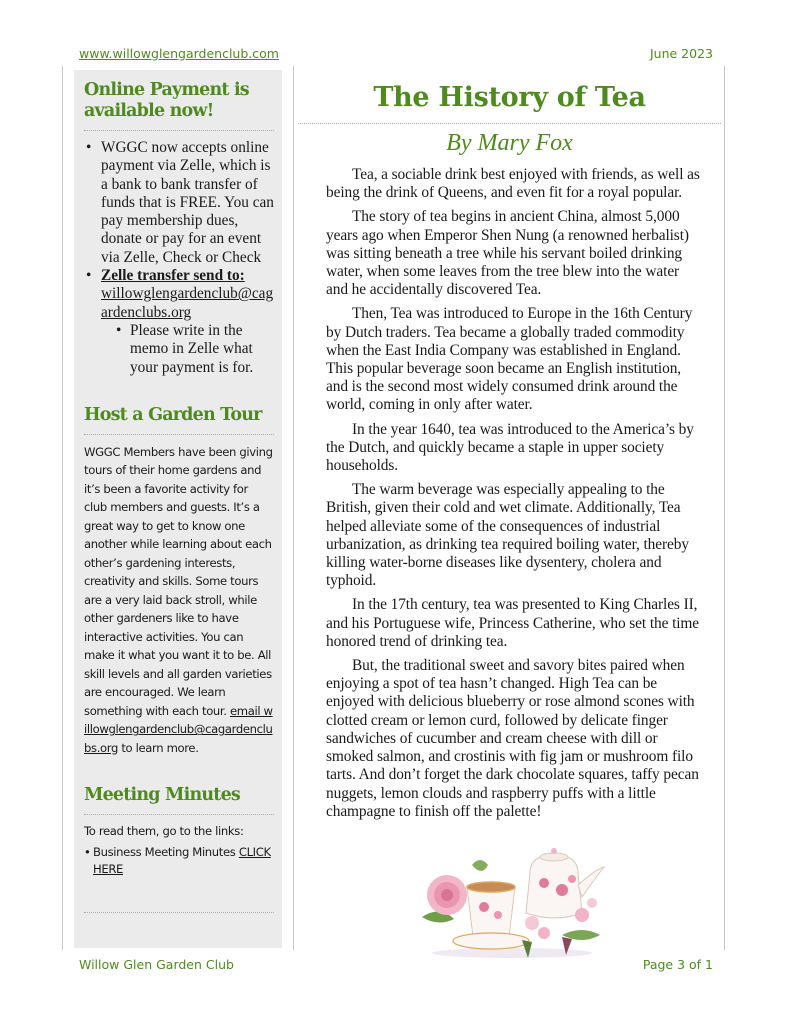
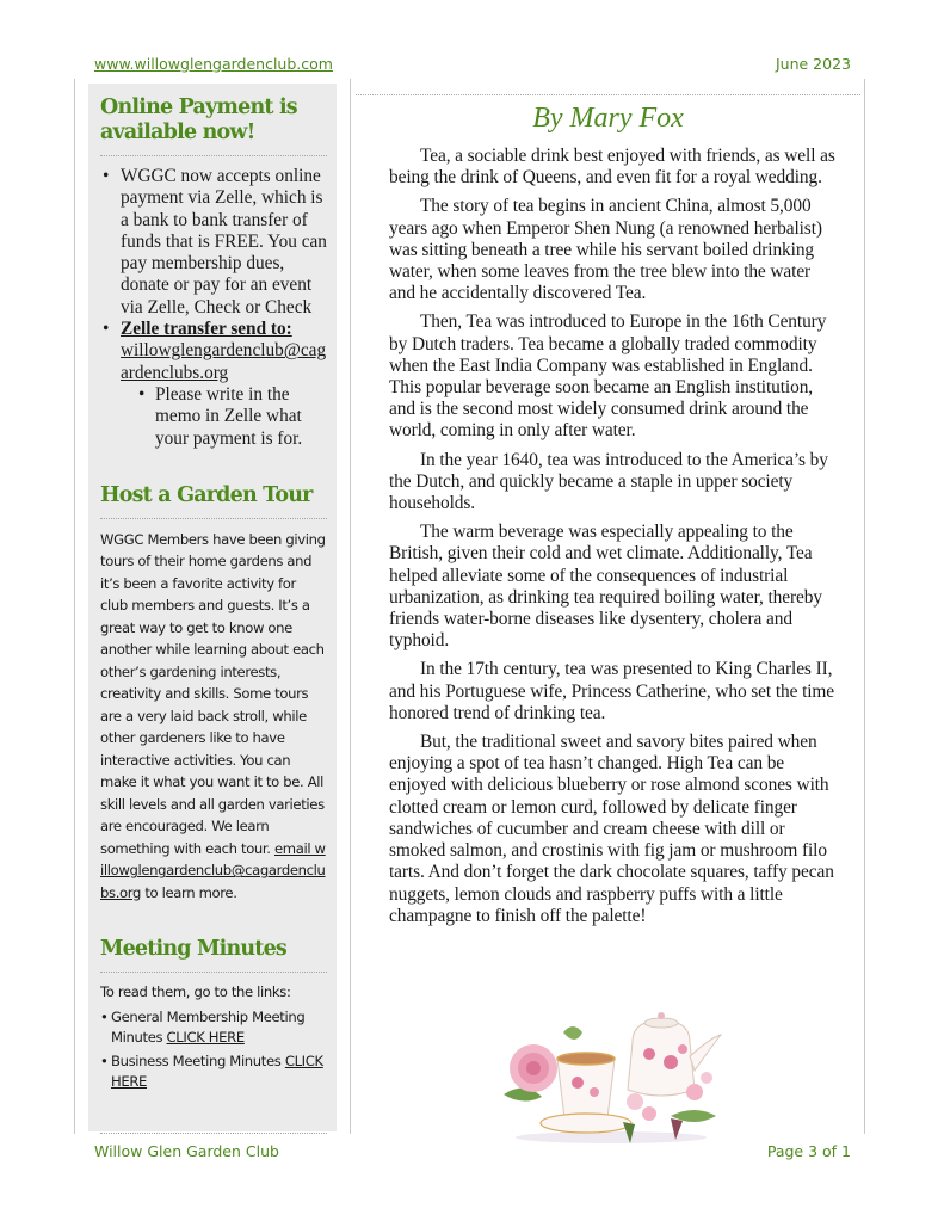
  www.willowglengardenclub.com
  June 2023
  Online Payment is
  available now!
  WGGC now accepts online payment via Zelle, which is a bank to bank transfer of funds that is FREE. You can pay membership dues, donate or pay for an event via Zelle, Check or Check
  Zelle transfer send to:
  willowglengardenclub@cagardenclubs.org
  Please write in the memo in Zelle what your payment is for.
  Host a Garden Tour
  WGGC Members have been giving tours of their home gardens and it’s been a favorite activity for club members and guests. It’s a great way to get to know one another while learning about each other’s gardening interests, creativity and skills. Some tours are a very laid back stroll, while other gardeners like to have interactive activities. You can make it what you want it to be. All skill levels and all garden varieties are encouraged. We learn something with each tour. email willowglengardenclub@cagardenclubs.org to learn more.
  Meeting Minutes
  To read them, go to the links:
+ General Membership Meeting Minutes CLICK HERE
  Business Meeting Minutes CLICK HERE
- The History of Tea
  By Mary Fox
- Tea, a sociable drink best enjoyed with friends, as well as being the drink of Queens, and even fit for a royal popular.
+ Tea, a sociable drink best enjoyed with friends, as well as being the drink of Queens, and even fit for a royal wedding.
  The story of tea begins in ancient China, almost 5,000 years ago when Emperor Shen Nung (a renowned herbalist) was sitting beneath a tree while his servant boiled drinking water, when some leaves from the tree blew into the water and he accidentally discovered Tea.
  Then, Tea was introduced to Europe in the 16th Century by Dutch traders. Tea became a globally traded commodity when the East India Company was established in England. This popular beverage soon became an English institution, and is the second most widely consumed drink around the world, coming in only after water.
  In the year 1640, tea was introduced to the America’s by the Dutch, and quickly became a staple in upper society households.
- The warm beverage was especially appealing to the British, given their cold and wet climate. Additionally, Tea helped alleviate some of the consequences of industrial urbanization, as drinking tea required boiling water, thereby killing water-borne diseases like dysentery, cholera and typhoid.
+ The warm beverage was especially appealing to the British, given their cold and wet climate. Additionally, Tea helped alleviate some of the consequences of industrial urbanization, as drinking tea required boiling water, thereby friends water-borne diseases like dysentery, cholera and typhoid.
  In the 17th century, tea was presented to King Charles II, and his Portuguese wife, Princess Catherine, who set the time honored trend of drinking tea.
  But, the traditional sweet and savory bites paired when enjoying a spot of tea hasn’t changed. High Tea can be enjoyed with delicious blueberry or rose almond scones with clotted cream or lemon curd, followed by delicate finger sandwiches of cucumber and cream cheese with dill or smoked salmon, and crostinis with fig jam or mushroom filo tarts. And don’t forget the dark chocolate squares, taffy pecan nuggets, lemon clouds and raspberry puffs with a little champagne to finish off the palette!
  Willow Glen Garden Club
  Page 3 of 1
